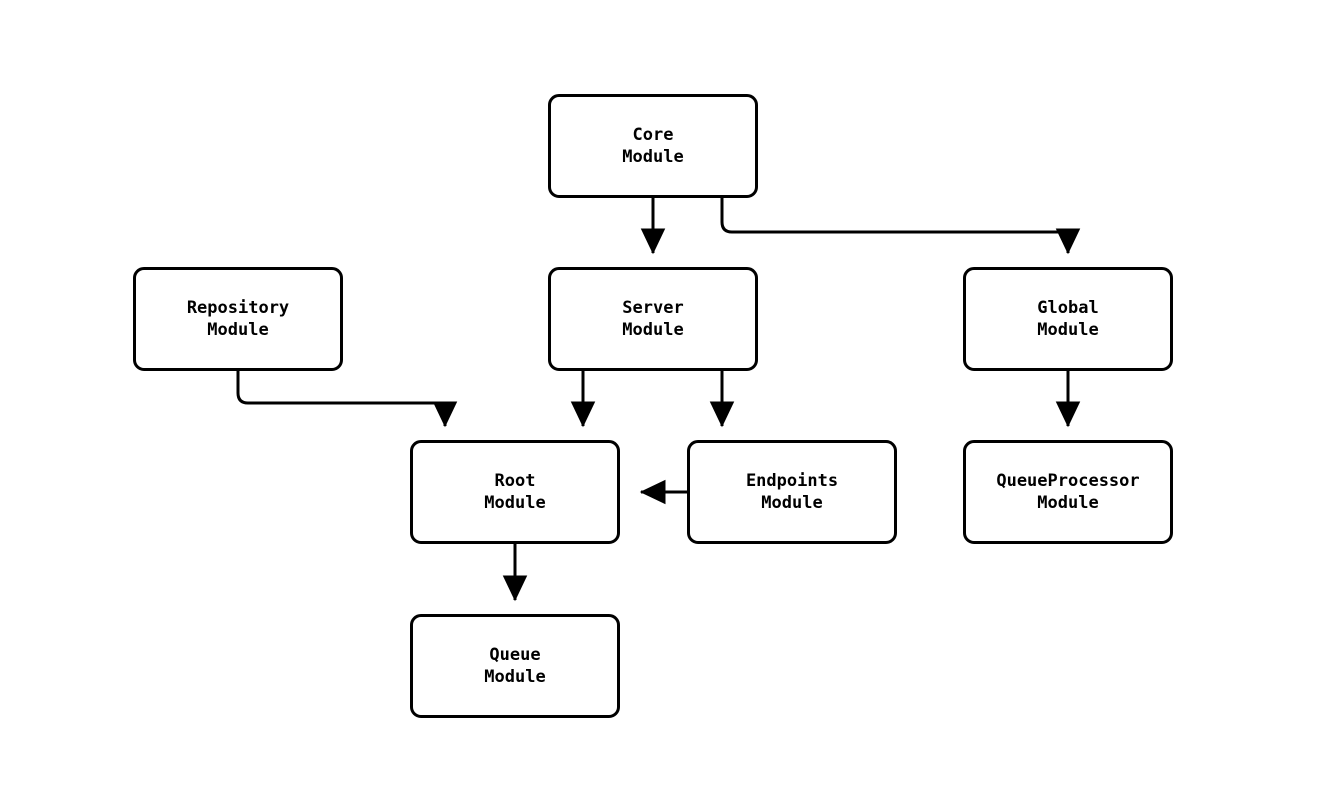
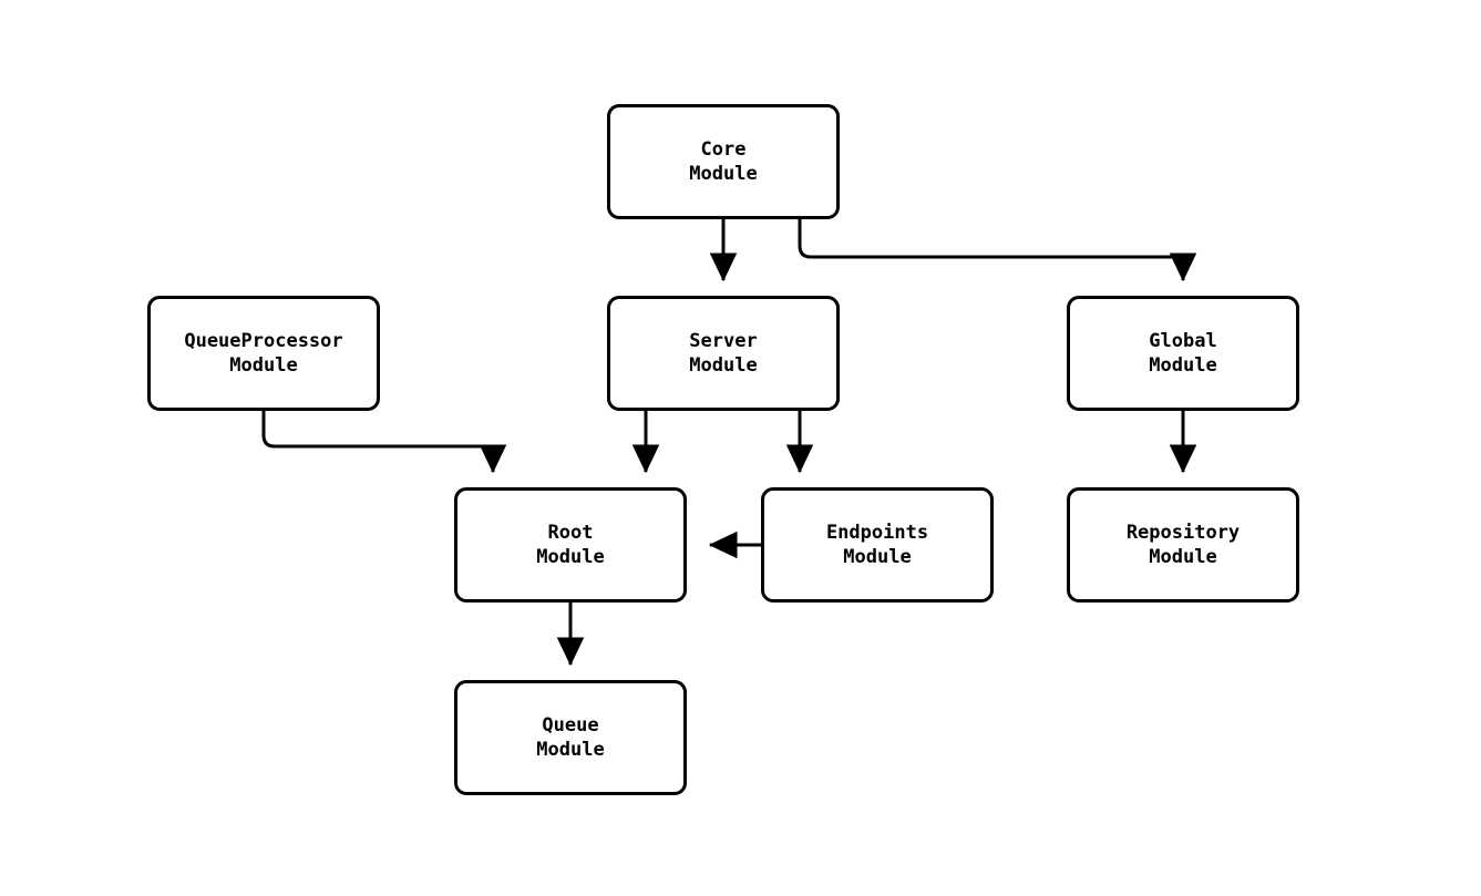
  Core
  Module
- Repository
+ QueueProcessor
  Module
  Server
  Module
  Global
  Module
  Root
  Module
  Endpoints
  Module
- QueueProcessor
+ Repository
  Module
  Queue
  Module
